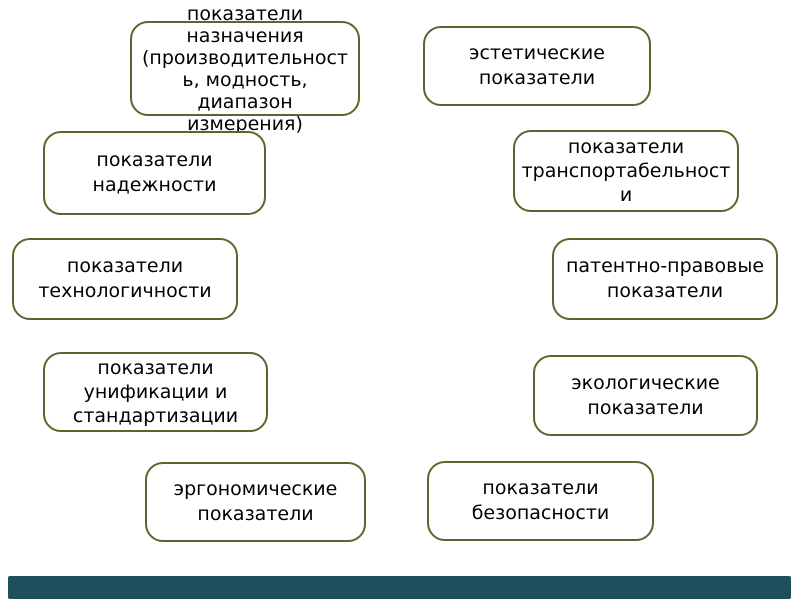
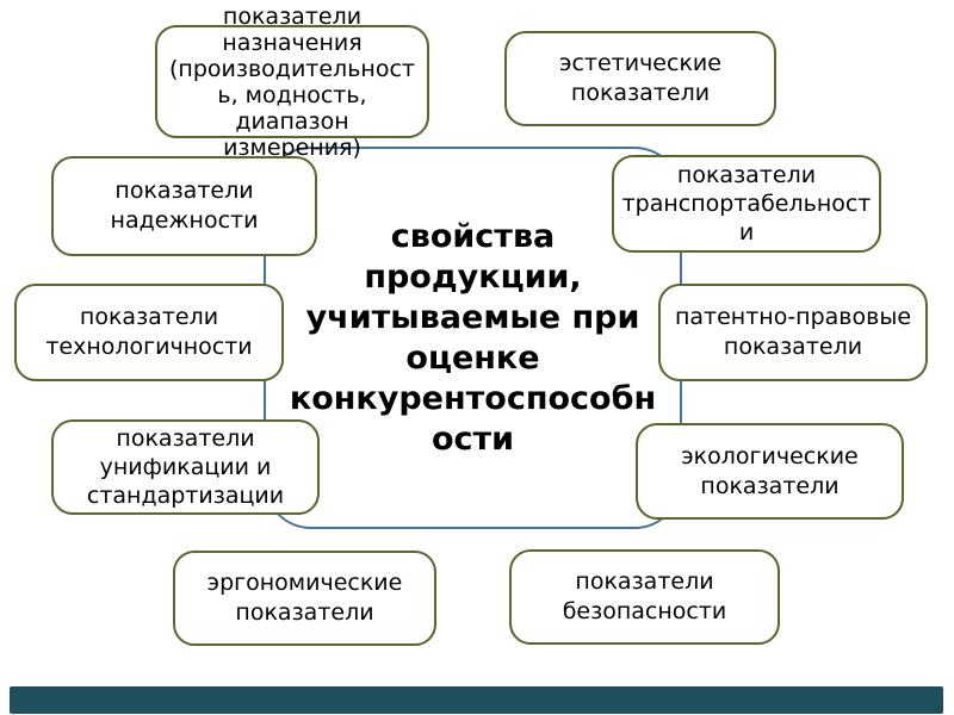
+ свойства
+ продукции,
+ учитываемые при
+ оценке
+ конкурентоспособн
+ ости
  показатели
  назначения
  (производительност
  ь, модность,
  диапазон
  измерения)
  эстетические
  показатели
  показатели
  надежности
  показатели
  транспортабельност
  и
  показатели
  технологичности
  патентно-правовые
  показатели
  показатели
  унификации и
  стандартизации
  экологические
  показатели
  эргономические
  показатели
  показатели
  безопасности
